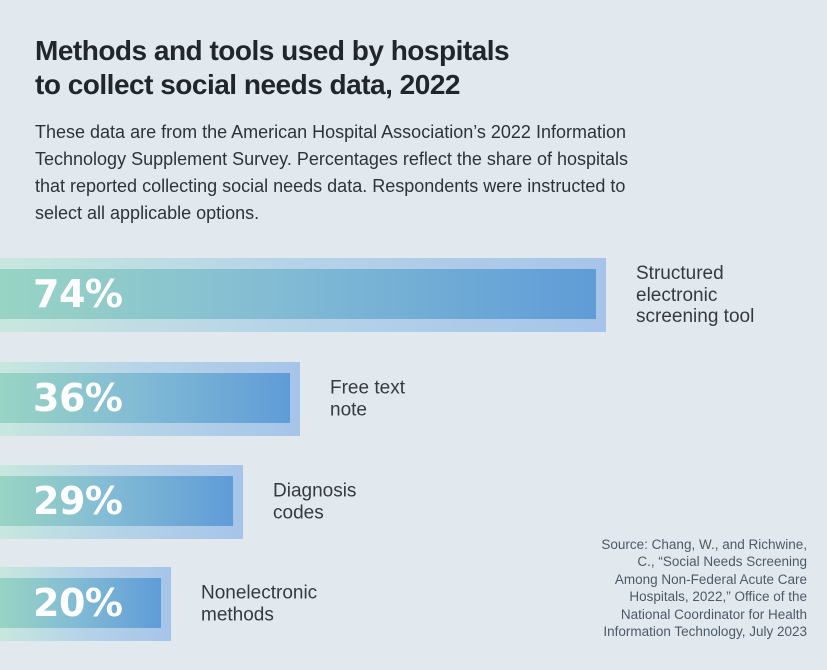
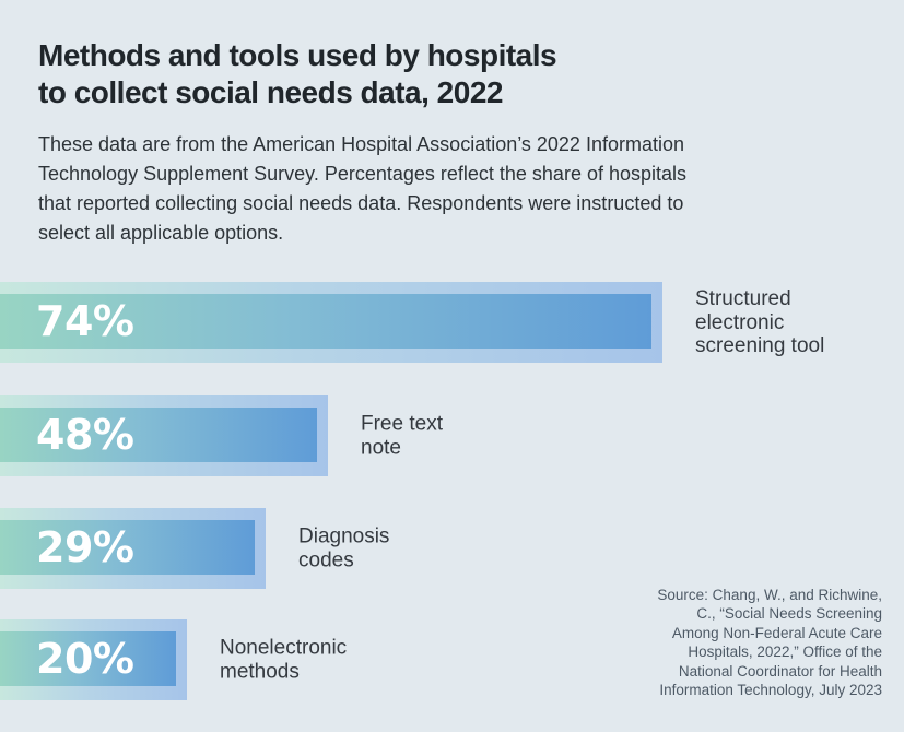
  Methods and tools used by hospitals
  to collect social needs data, 2022
  These data are from the American Hospital Association’s 2022 Information
  Technology Supplement Survey. Percentages reflect the share of hospitals
  that reported collecting social needs data. Respondents were instructed to
  select all applicable options.
  74%
  Structured
  electronic
  screening tool
- 36%
+ 48%
  Free text
  note
  29%
  Diagnosis
  codes
  20%
  Nonelectronic
  methods
  Source: Chang, W., and Richwine,
  C., “Social Needs Screening
  Among Non-Federal Acute Care
  Hospitals, 2022,” Office of the
  National Coordinator for Health
  Information Technology, July 2023
